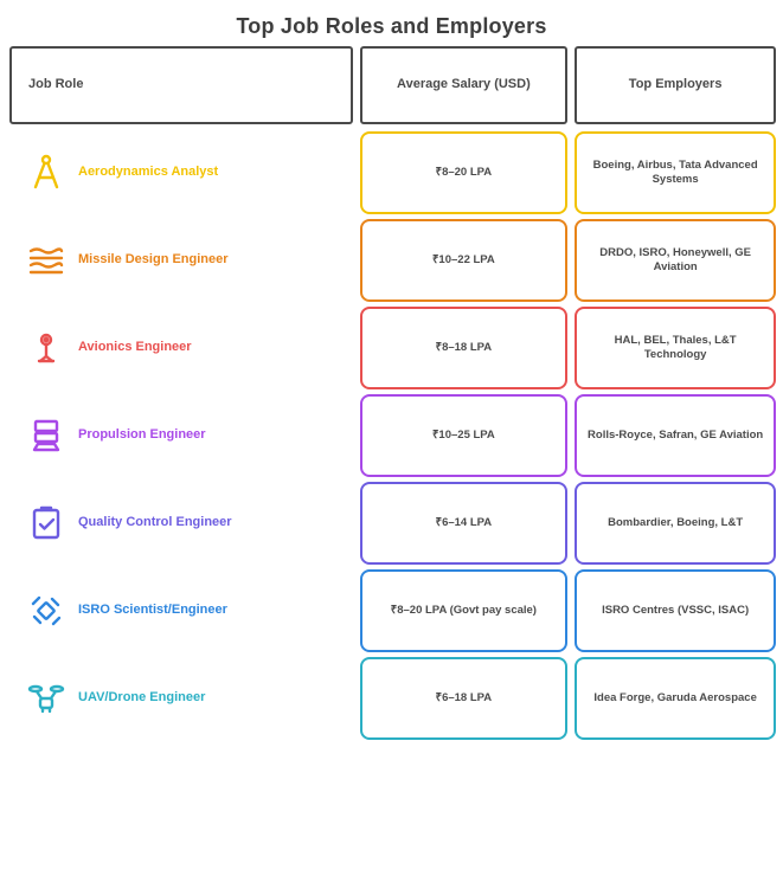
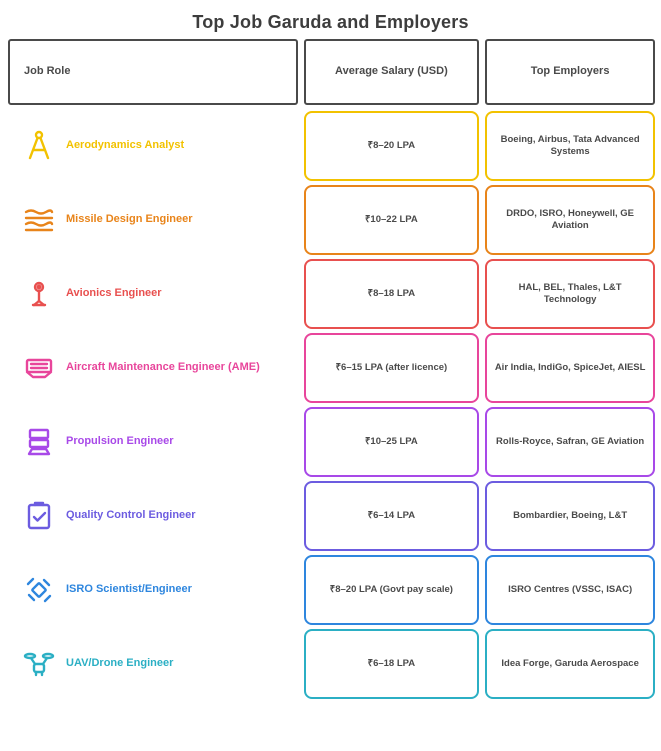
- Top Job Roles and Employers
+ Top Job Garuda and Employers
  Job Role
  Average Salary (USD)
  Top Employers
  Aerodynamics Analyst
  ₹8–20 LPA
  Boeing, Airbus, Tata Advanced Systems
  Missile Design Engineer
  ₹10–22 LPA
  DRDO, ISRO, Honeywell, GE Aviation
  Avionics Engineer
  ₹8–18 LPA
  HAL, BEL, Thales, L&T Technology
+ Aircraft Maintenance Engineer (AME)
+ ₹6–15 LPA (after licence)
+ Air India, IndiGo, SpiceJet, AIESL
  Propulsion Engineer
  ₹10–25 LPA
  Rolls-Royce, Safran, GE Aviation
  Quality Control Engineer
  ₹6–14 LPA
  Bombardier, Boeing, L&T
  ISRO Scientist/Engineer
  ₹8–20 LPA (Govt pay scale)
  ISRO Centres (VSSC, ISAC)
  UAV/Drone Engineer
  ₹6–18 LPA
  Idea Forge, Garuda Aerospace
